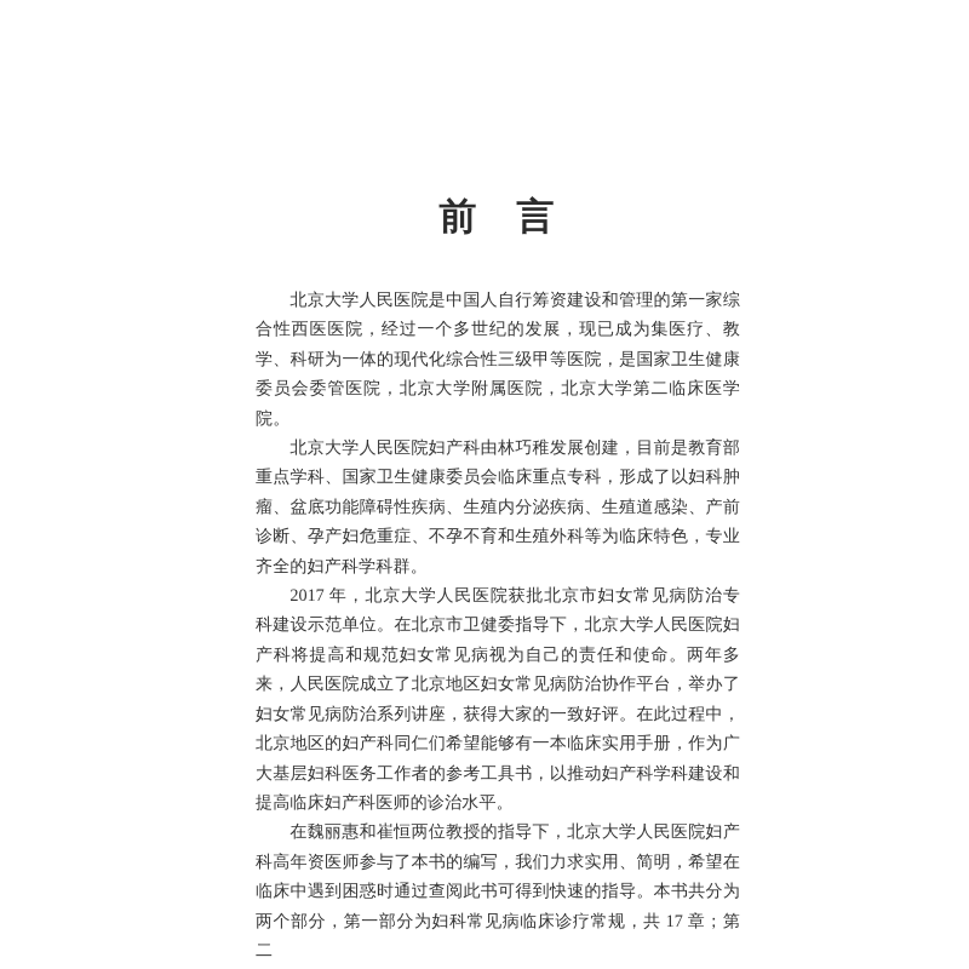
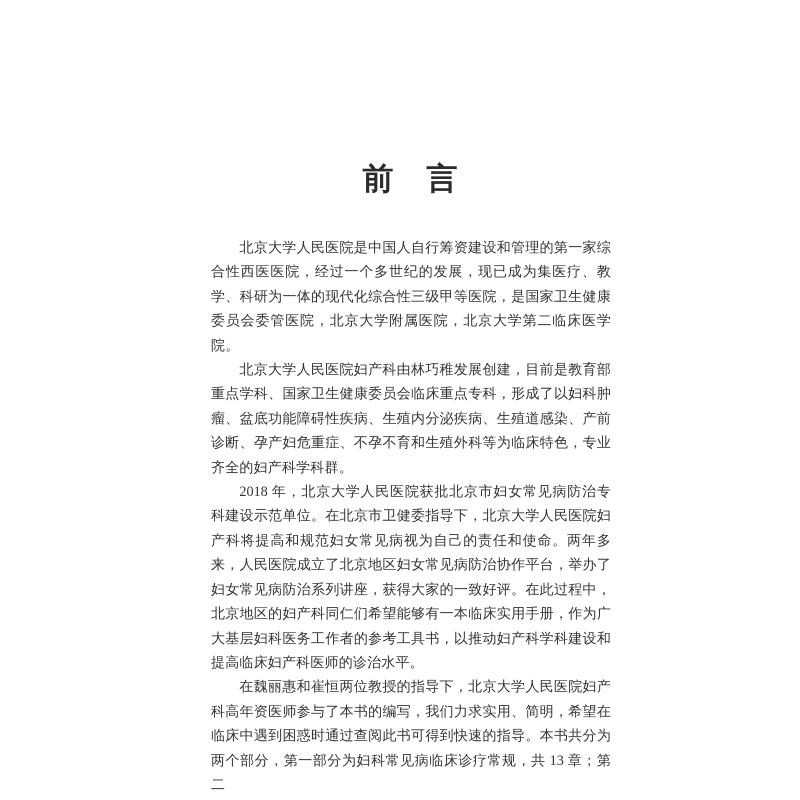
  前
  言
  北京大学人民医院是中国人自行筹资建设和管理的第一家综合性西医医院，经过一个多世纪的发展，现已成为集医疗、教学、科研为一体的现代化综合性三级甲等医院，是国家卫生健康委员会委管医院，北京大学附属医院，北京大学第二临床医学院。
  北京大学人民医院妇产科由林巧稚发展创建，目前是教育部重点学科、国家卫生健康委员会临床重点专科，形成了以妇科肿瘤、盆底功能障碍性疾病、生殖内分泌疾病、生殖道感染、产前诊断、孕产妇危重症、不孕不育和生殖外科等为临床特色，专业齐全的妇产科学科群。
- 2017 年，北京大学人民医院获批北京市妇女常见病防治专科建设示范单位。在北京市卫健委指导下，北京大学人民医院妇产科将提高和规范妇女常见病视为自己的责任和使命。两年多来，人民医院成立了北京地区妇女常见病防治协作平台，举办了妇女常见病防治系列讲座，获得大家的一致好评。在此过程中，北京地区的妇产科同仁们希望能够有一本临床实用手册，作为广大基层妇科医务工作者的参考工具书，以推动妇产科学科建设和提高临床妇产科医师的诊治水平。
+ 2018 年，北京大学人民医院获批北京市妇女常见病防治专科建设示范单位。在北京市卫健委指导下，北京大学人民医院妇产科将提高和规范妇女常见病视为自己的责任和使命。两年多来，人民医院成立了北京地区妇女常见病防治协作平台，举办了妇女常见病防治系列讲座，获得大家的一致好评。在此过程中，北京地区的妇产科同仁们希望能够有一本临床实用手册，作为广大基层妇科医务工作者的参考工具书，以推动妇产科学科建设和提高临床妇产科医师的诊治水平。
- 在魏丽惠和崔恒两位教授的指导下，北京大学人民医院妇产科高年资医师参与了本书的编写，我们力求实用、简明，希望在临床中遇到困惑时通过查阅此书可得到快速的指导。本书共分为两个部分，第一部分为妇科常见病临床诊疗常规，共 17 章；第二
+ 在魏丽惠和崔恒两位教授的指导下，北京大学人民医院妇产科高年资医师参与了本书的编写，我们力求实用、简明，希望在临床中遇到困惑时通过查阅此书可得到快速的指导。本书共分为两个部分，第一部分为妇科常见病临床诊疗常规，共 13 章；第二
